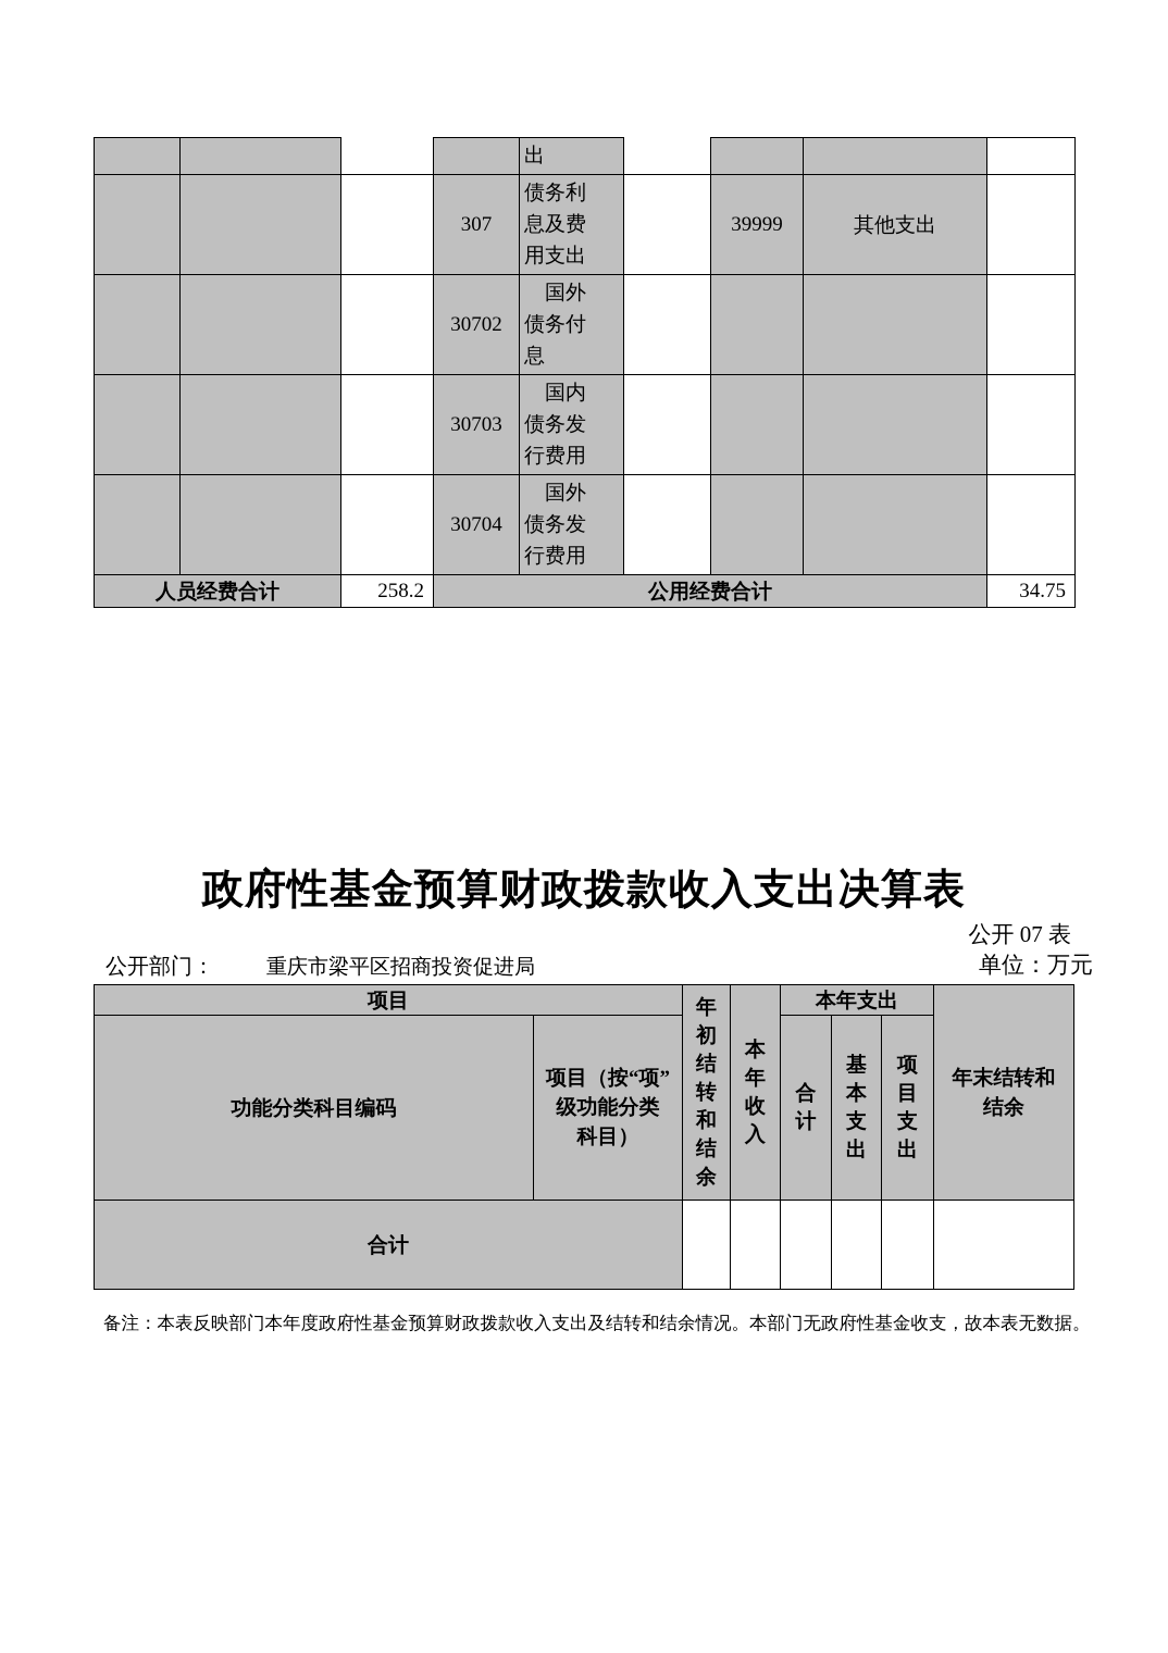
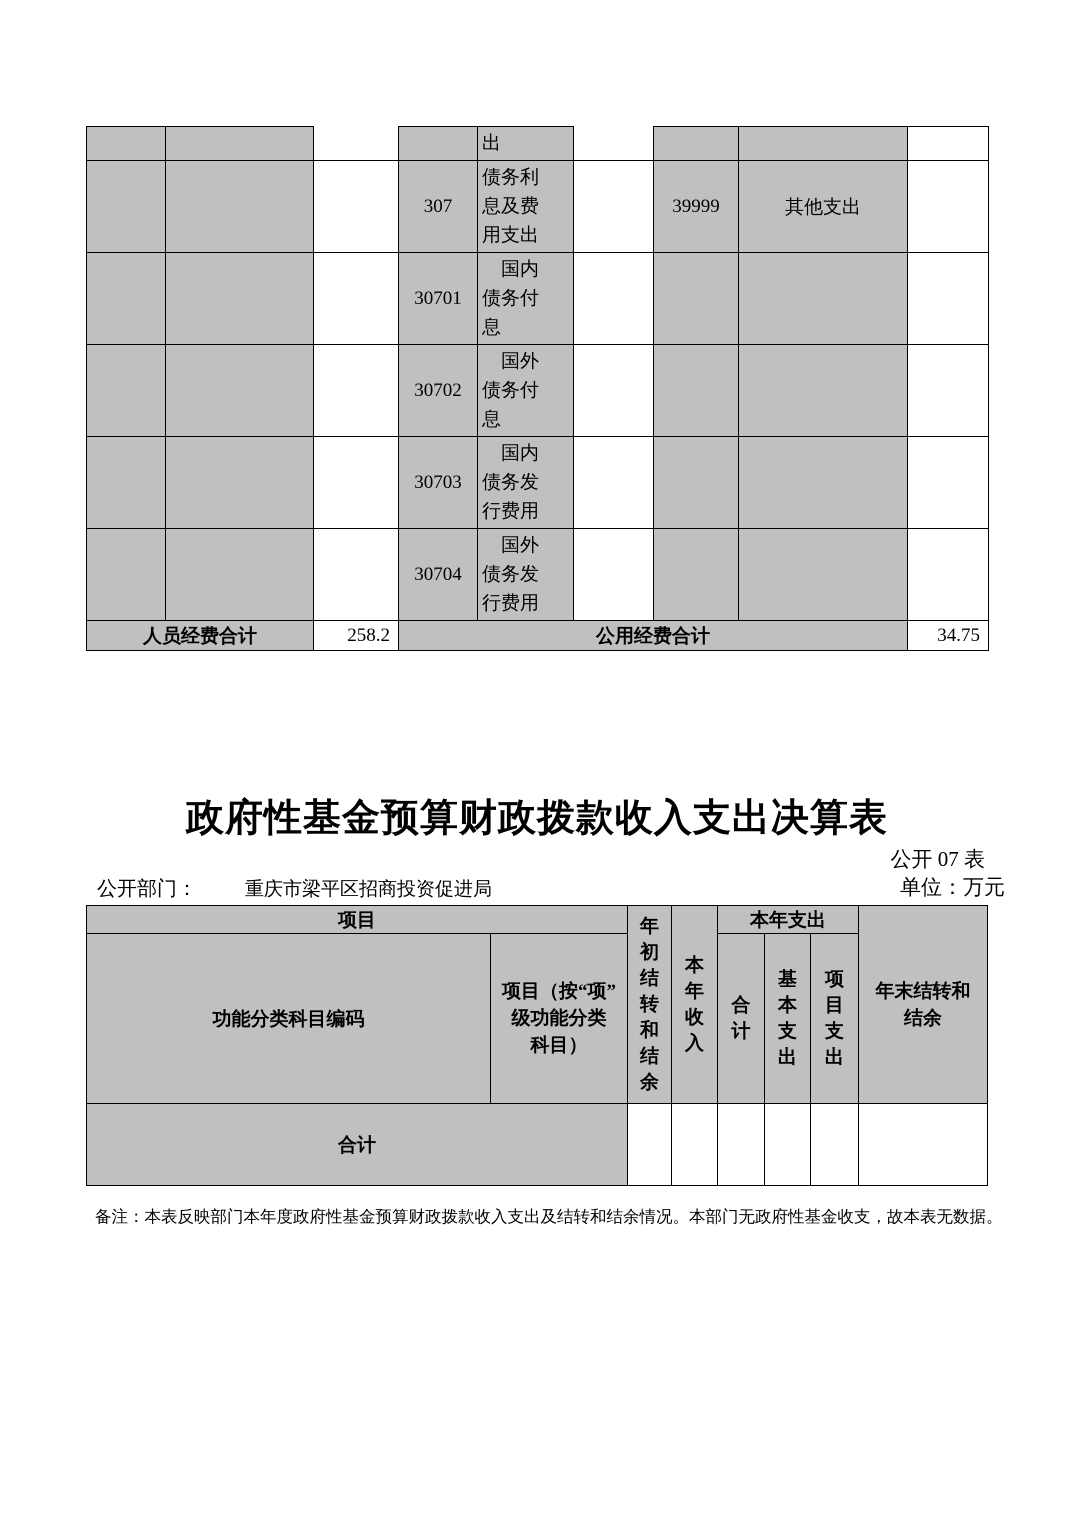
  				出
  			307	债务利 息及费 用支出		39999	其他支出
+ 			30701	国内 债务付 息
  			30702	国外 债务付 息
  			30703	国内 债务发 行费用
  			30704	国外 债务发 行费用
  人员经费合计	258.2	公用经费合计	34.75
  政府性基金预算财政拨款收入支出决算表
  公开 07 表
  公开部门：
  重庆市梁平区招商投资促进局
  单位：万元
  项目	年初结转和结余	本年收入	本年支出	年末结转和 结余
  功能分类科目编码	项目（按“项” 级功能分类 科目）	合计	基本支出	项目支出
  合计
  备注：本表反映部门本年度政府性基金预算财政拨款收入支出及结转和结余情况。本部门无政府性基金收支，故本表无数据。
